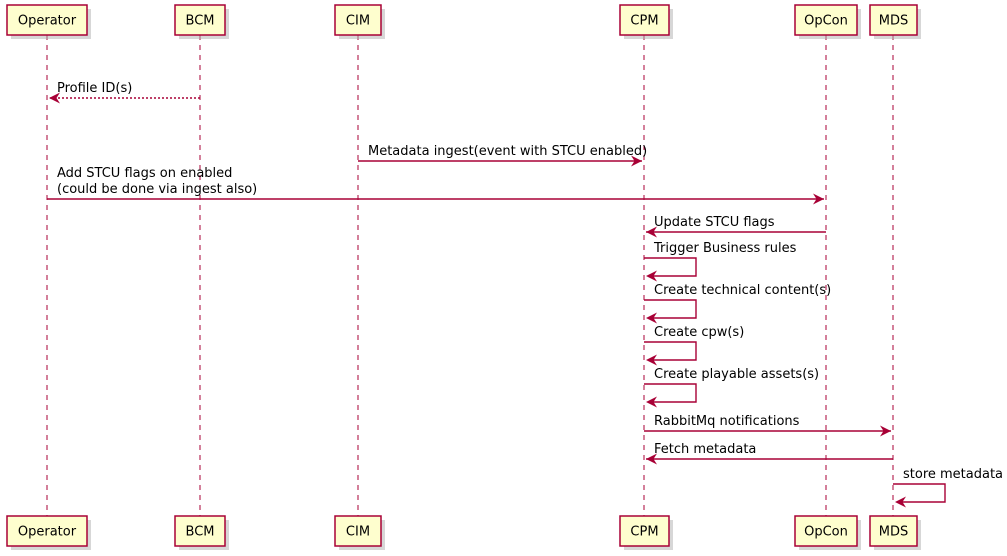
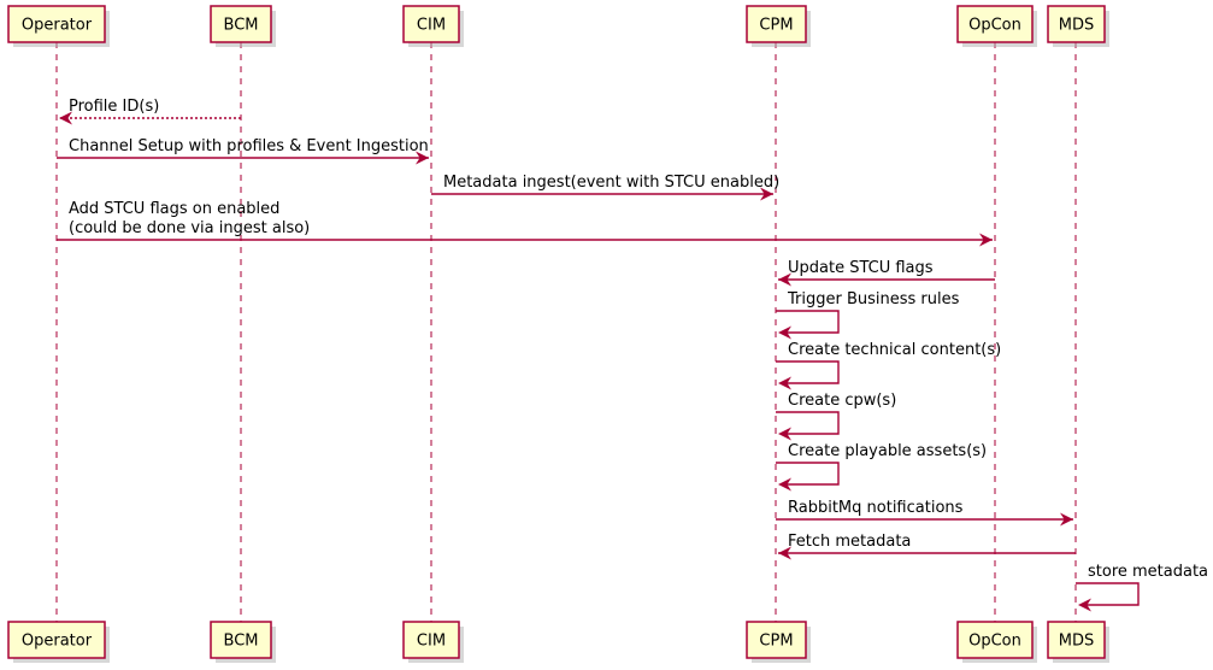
  Profile ID(s)
+ Channel Setup with profiles & Event Ingestion
  Metadata ingest(event with STCU enabled)
  Add STCU flags on enabled
  (could be done via ingest also)
  Update STCU flags
  Trigger Business rules
  Create technical content(s)
  Create cpw(s)
  Create playable assets(s)
  RabbitMq notifications
  Fetch metadata
  store metadata
  Operator
  BCM
  CIM
  CPM
  OpCon
  MDS
  Operator
  BCM
  CIM
  CPM
  OpCon
  MDS
